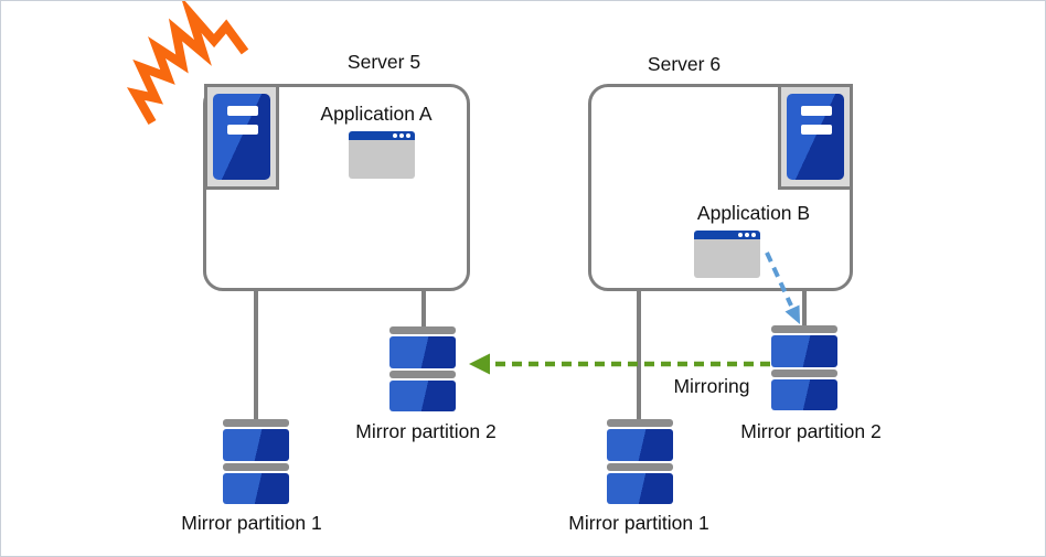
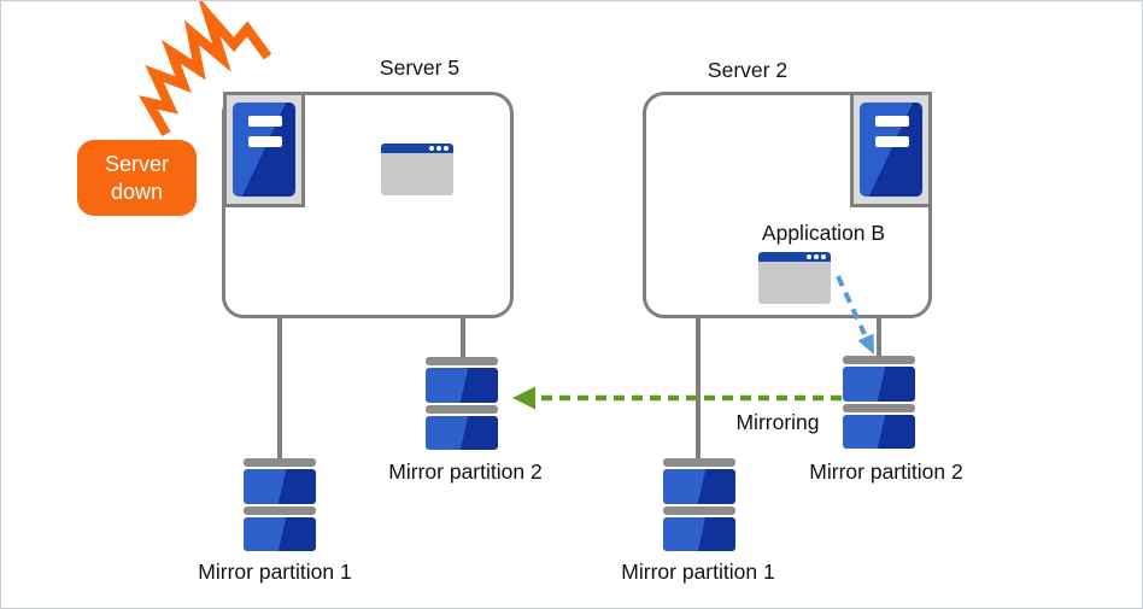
  Server 5
- Application A
- Server 6
+ Server 2
  Application B
  Mirror partition 2
  Mirror partition 1
  Mirror partition 2
  Mirror partition 1
  Mirroring
+ Server
+ down
